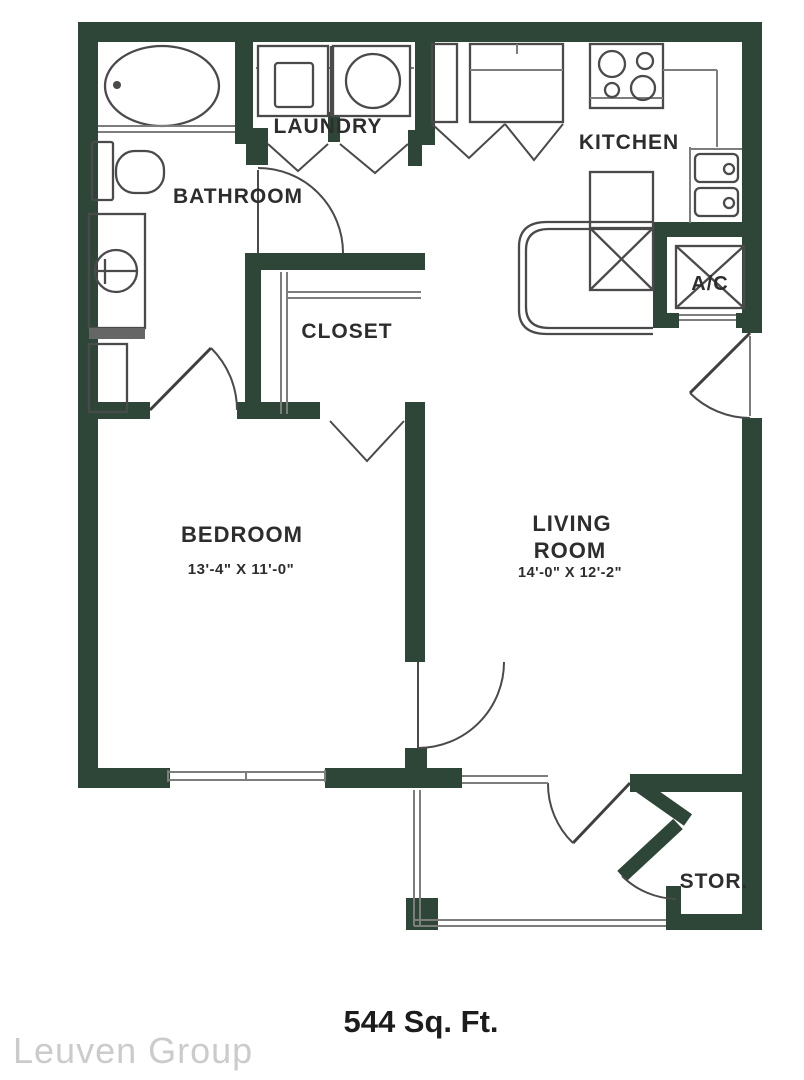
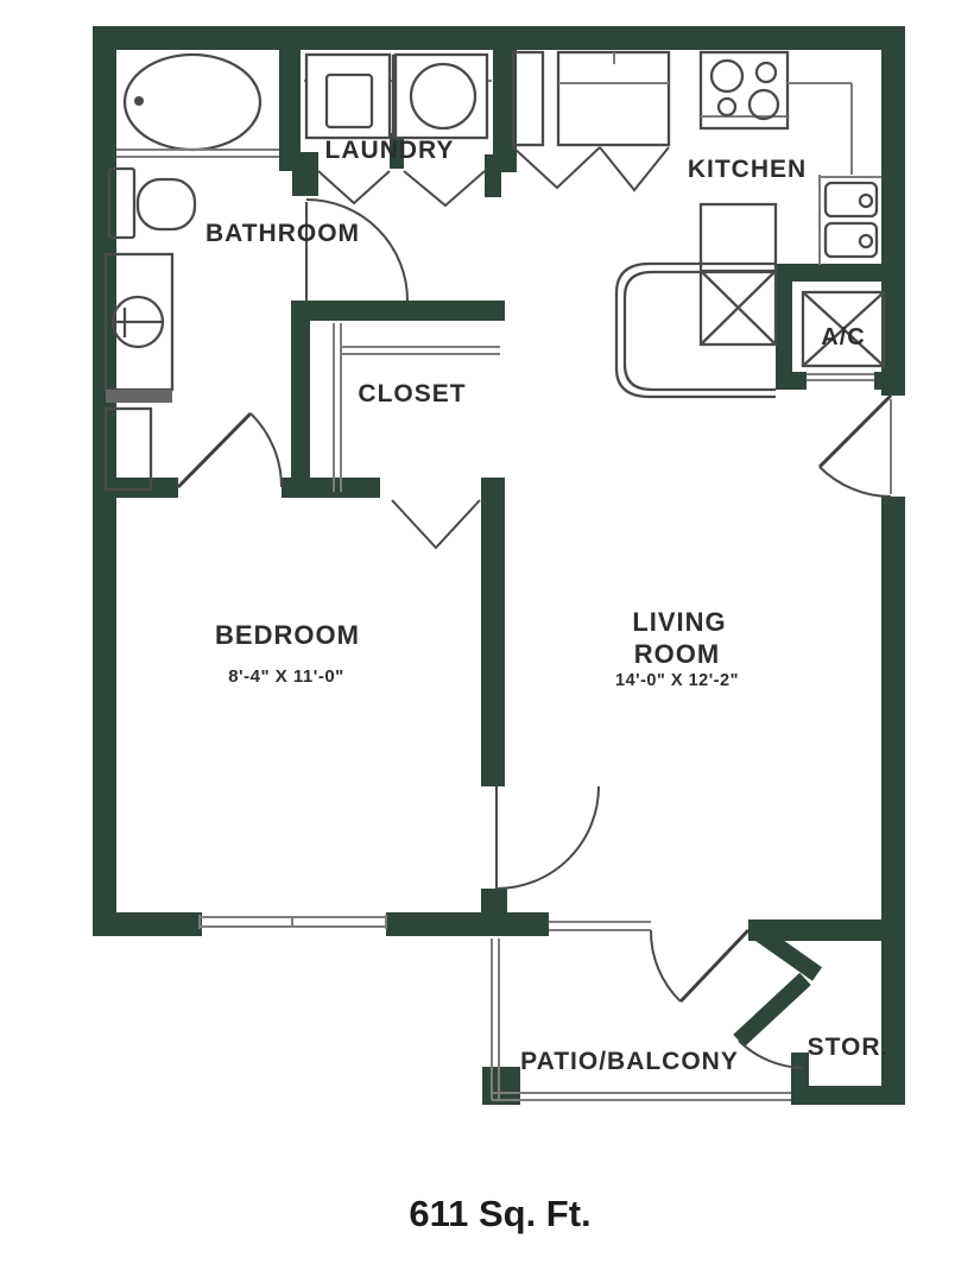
  LAUNDRY
  BATHROOM
  KITCHEN
  CLOSET
  A/C
  BEDROOM
- 13'-4" X 11'-0"
+ 8'-4" X 11'-0"
  LIVING
  ROOM
  14'-0" X 12'-2"
+ PATIO/BALCONY
  STOR.
- 544 Sq. Ft.
+ 611 Sq. Ft.
- Leuven Group
